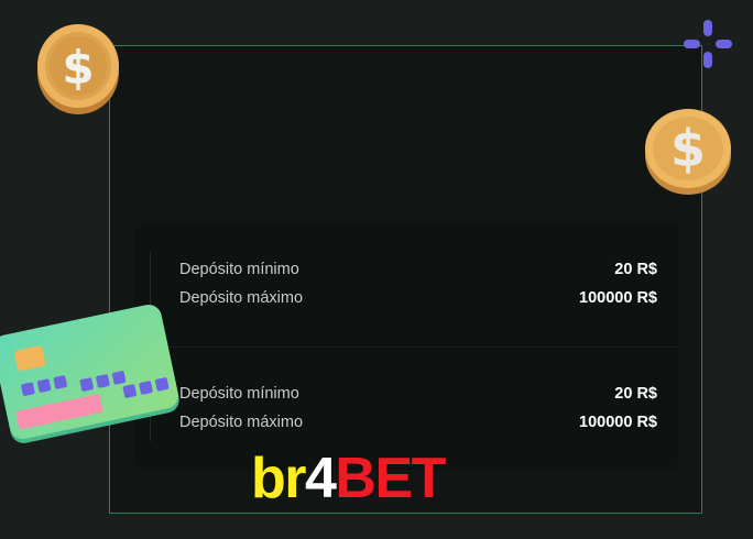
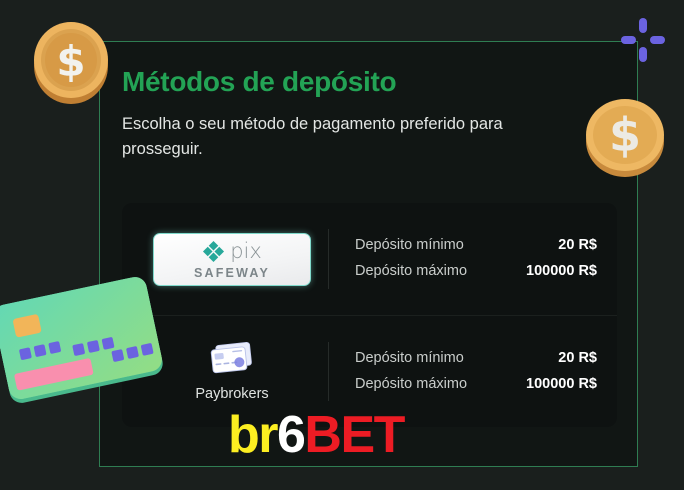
+ Métodos de depósito
+ Escolha o seu método de pagamento preferido para prosseguir.
+ pix
+ SAFEWAY
  Depósito mínimo
  20 R$
  Depósito máximo
  100000 R$
+ Paybrokers
  Depósito mínimo
  20 R$
  Depósito máximo
  100000 R$
  $
  $
- br4BET
+ br6BET
